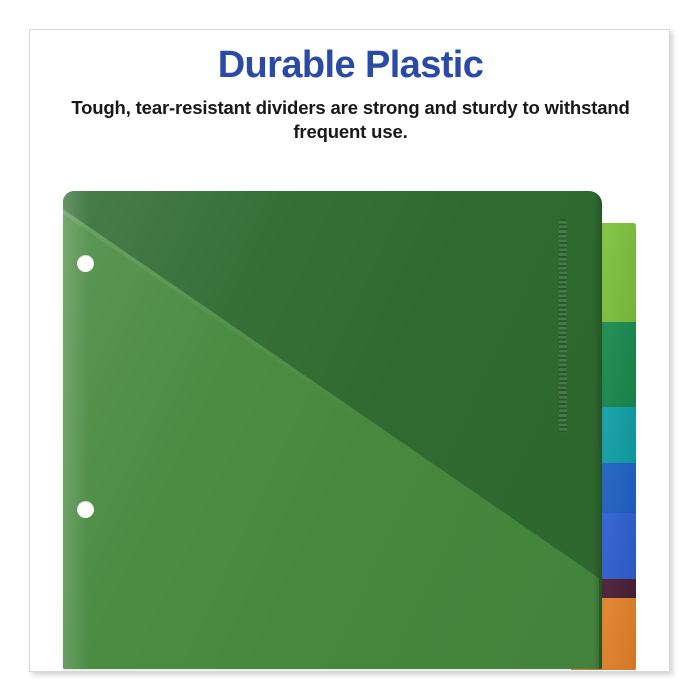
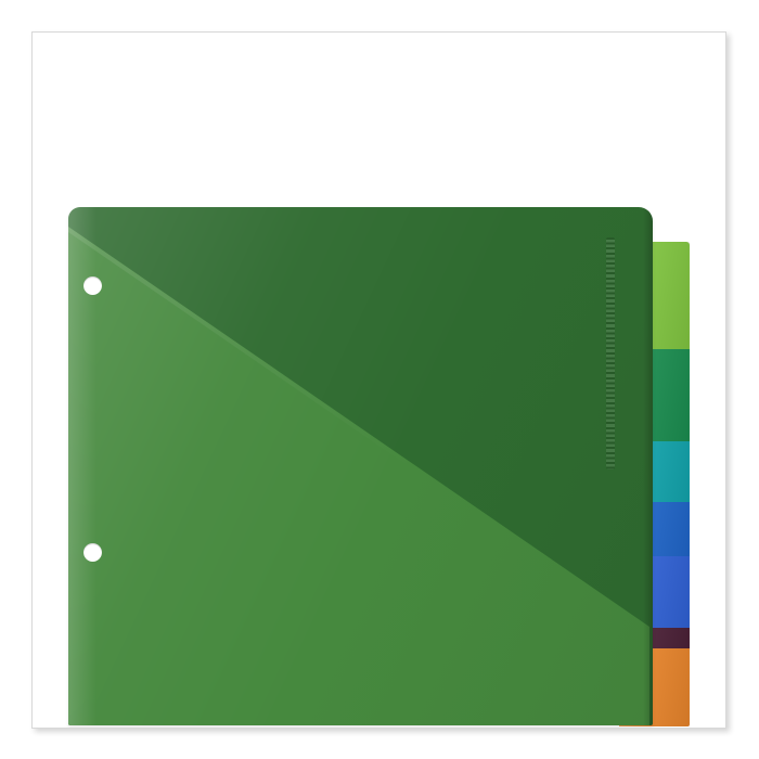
- Durable Plastic
- Tough, tear-resistant dividers are strong and sturdy to withstand frequent use.
